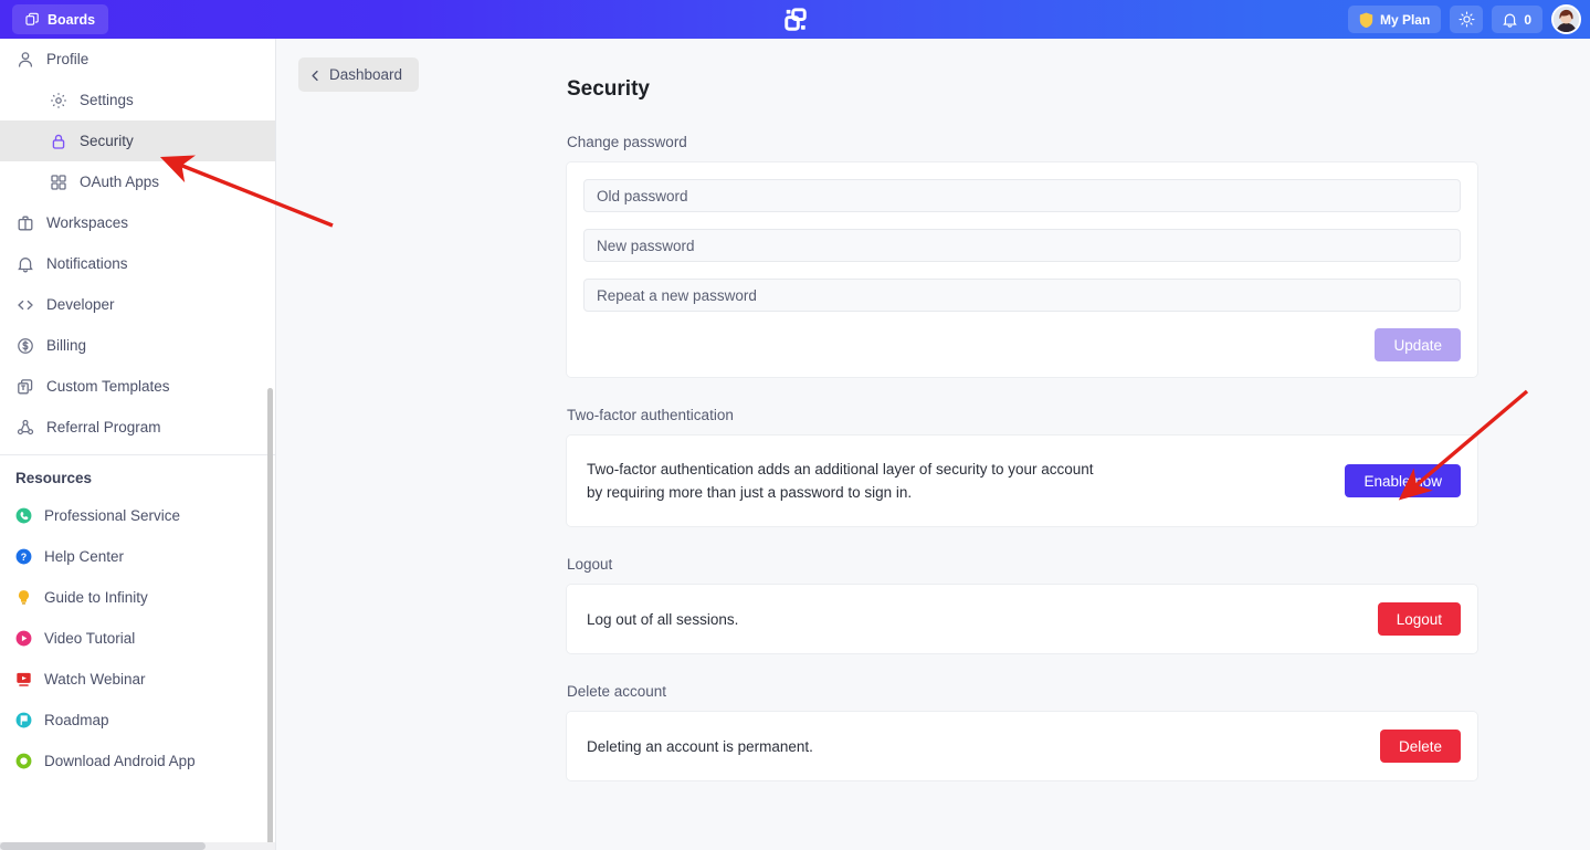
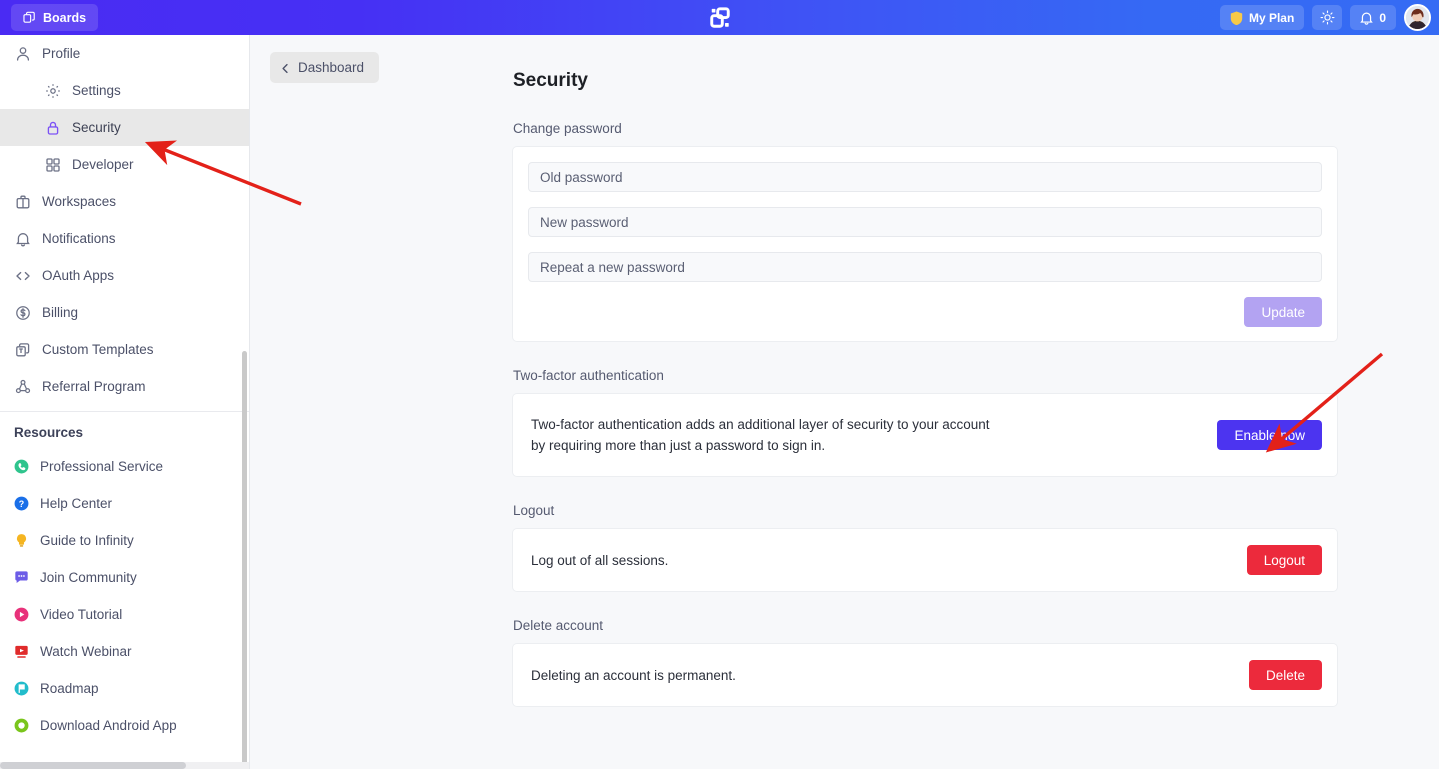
  Boards
  My Plan
  0
  Profile
  Settings
  Security
- OAuth Apps
+ Developer
  Workspaces
  Notifications
- Developer
+ OAuth Apps
  Billing
  Custom Templates
  Referral Program
  Resources
  Professional Service
  ?
  Help Center
  Guide to Infinity
+ Join Community
  Video Tutorial
  Watch Webinar
  Roadmap
  Download Android App
  Dashboard
  Security
  Change password
  Old password
  New password
  Repeat a new password
  Update
  Two-factor authentication
  Two-factor authentication adds an additional layer of security to your account
  by requiring more than just a password to sign in.
  Enableow
  Logout
  Log out of all sessions.
  Logout
  Delete account
  Deleting an account is permanent.
  Delete
